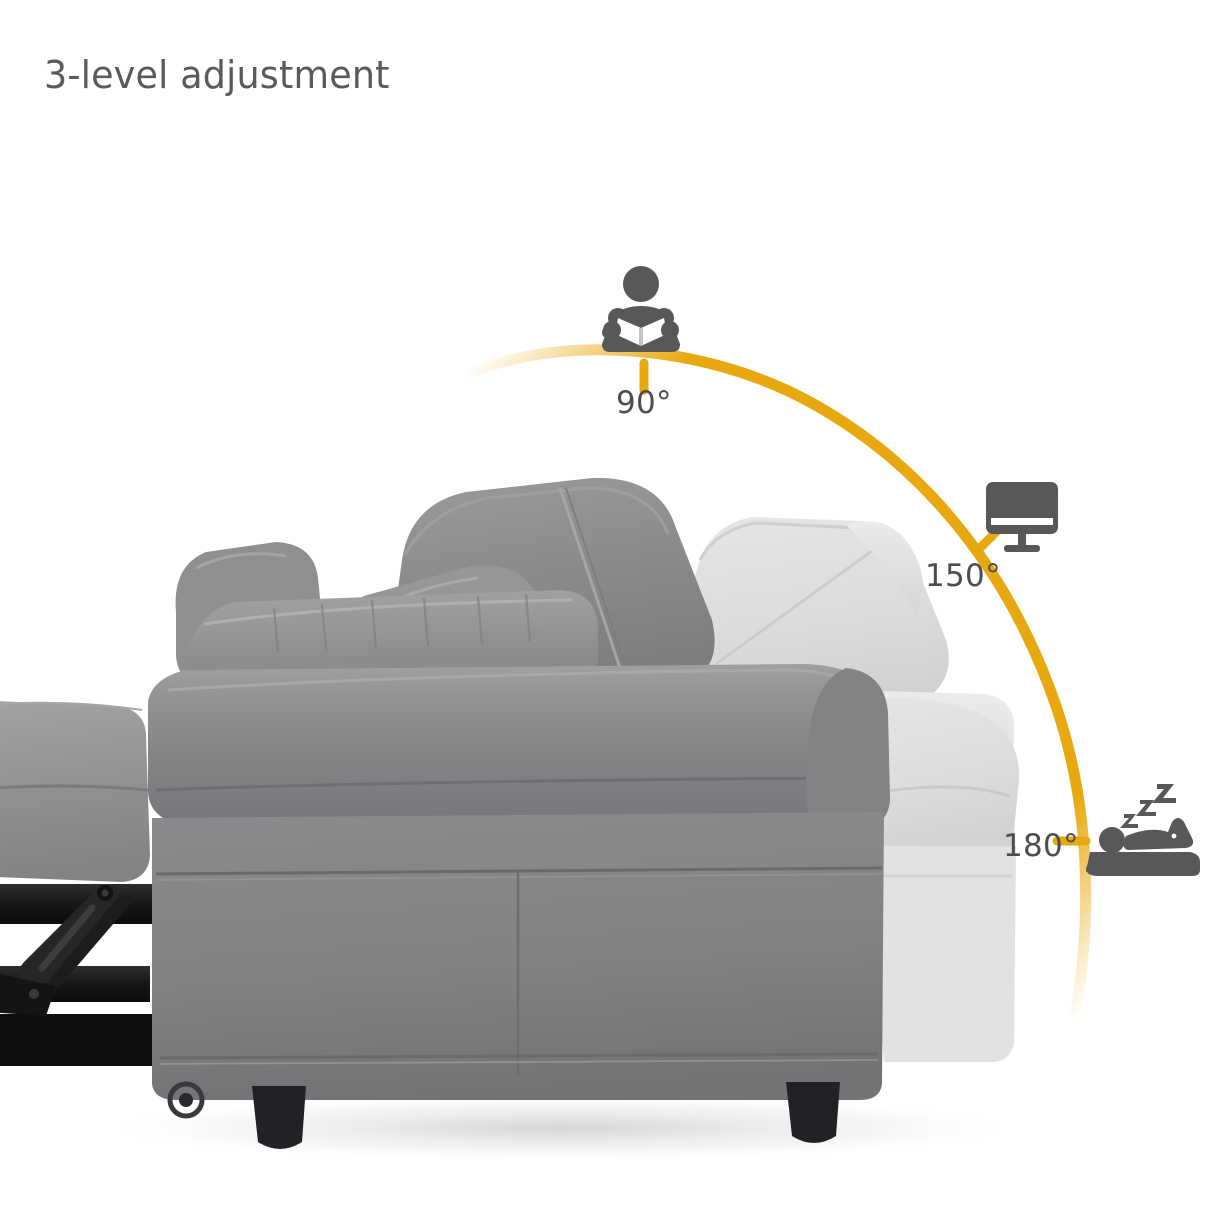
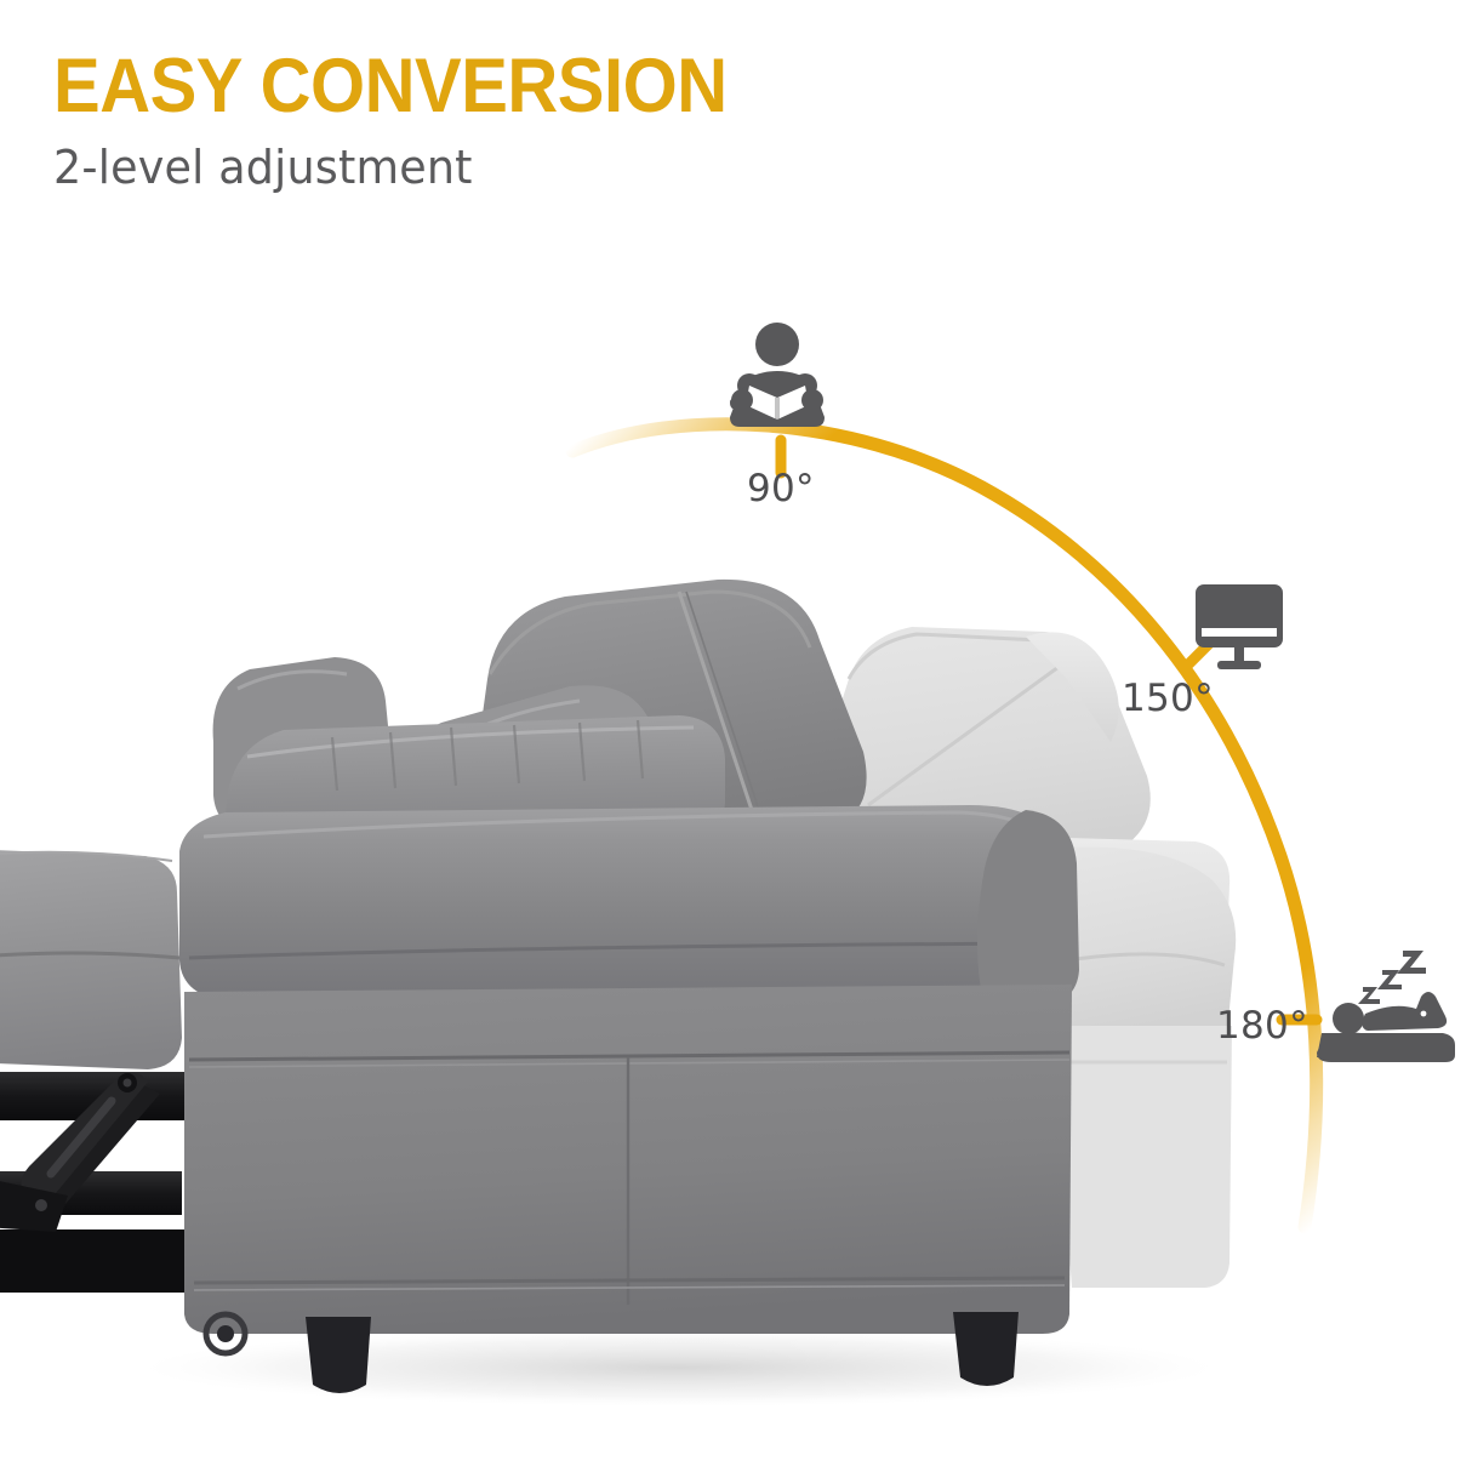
+ EASY CONVERSION
- 3-level adjustment
+ 2-level adjustment
  90°
  150°
  180°
